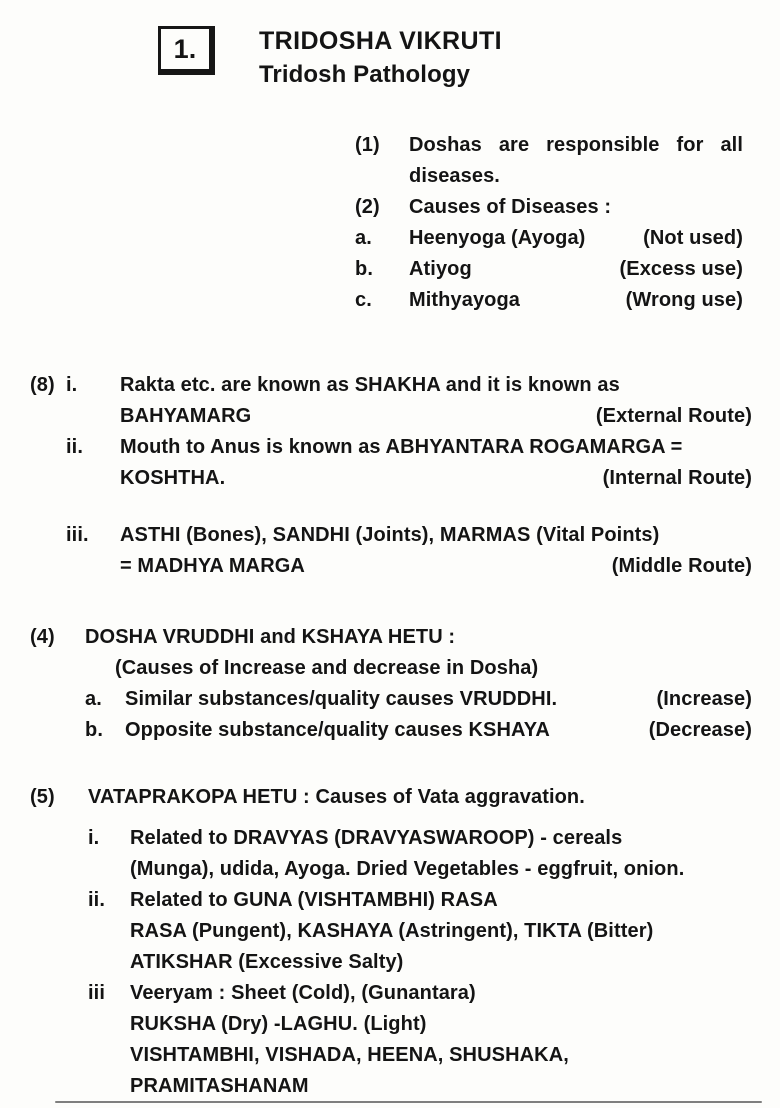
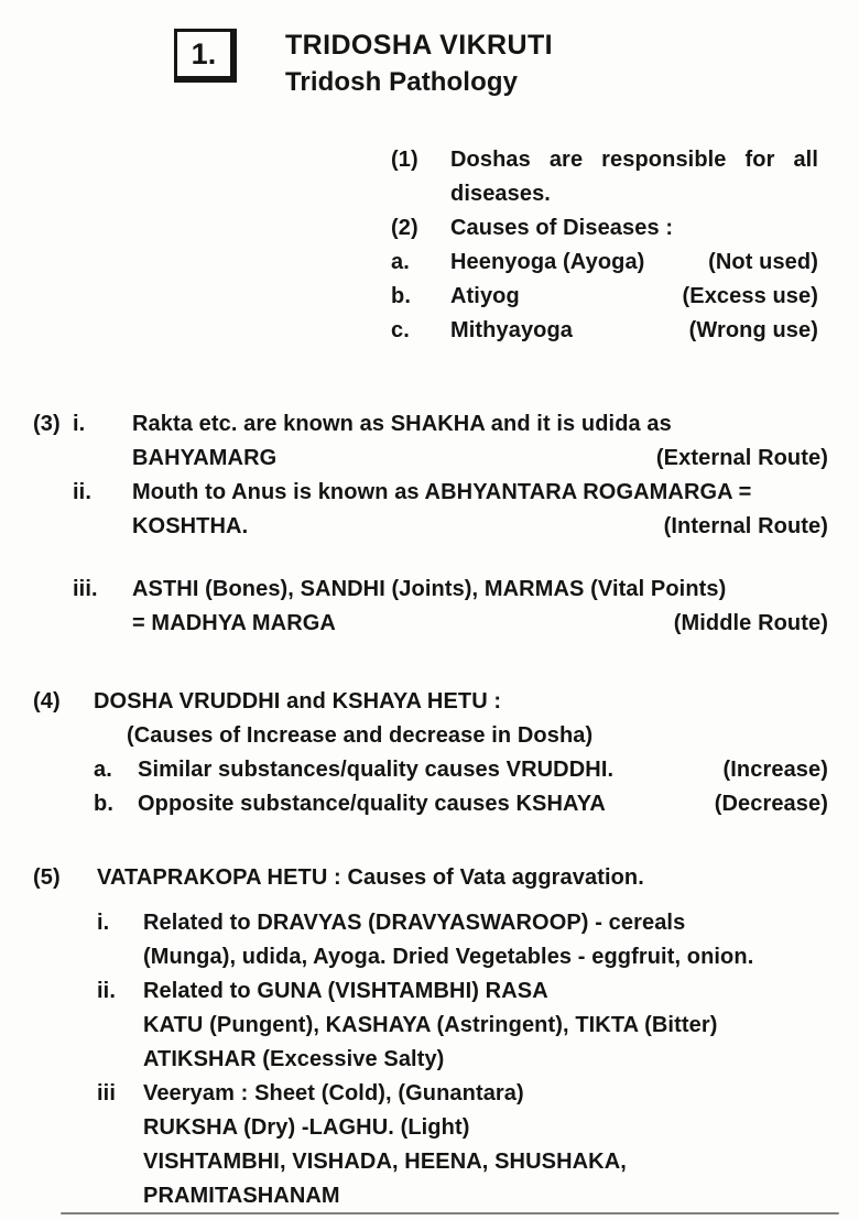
  1.
  TRIDOSHA VIKRUTI
  Tridosh Pathology
  (1)
  Doshas are responsible for all diseases.
  (2)
  Causes of Diseases :
  a.
  Heenyoga (Ayoga)
  (Not used)
  b.
  Atiyog
  (Excess use)
  c.
  Mithyayoga
  (Wrong use)
- (8)
+ (3)
  i.
- Rakta etc. are known as SHAKHA and it is known as
+ Rakta etc. are known as SHAKHA and it is udida as
  BAHYAMARG
  (External Route)
  ii.
  Mouth to Anus is known as ABHYANTARA ROGAMARGA =
  KOSHTHA.
  (Internal Route)
  iii.
  ASTHI (Bones), SANDHI (Joints), MARMAS (Vital Points)
  = MADHYA MARGA
  (Middle Route)
  (4)
  DOSHA VRUDDHI and KSHAYA HETU :
  (Causes of Increase and decrease in Dosha)
  a.
  Similar substances/quality causes VRUDDHI.
  (Increase)
  b.
  Opposite substance/quality causes KSHAYA
  (Decrease)
  (5)
  VATAPRAKOPA HETU : Causes of Vata aggravation.
  i.
  Related to DRAVYAS (DRAVYASWAROOP) - cereals
  (Munga), udida, Ayoga. Dried Vegetables - eggfruit, onion.
  ii.
  Related to GUNA (VISHTAMBHI) RASA
- RASA (Pungent), KASHAYA (Astringent), TIKTA (Bitter)
+ KATU (Pungent), KASHAYA (Astringent), TIKTA (Bitter)
  ATIKSHAR (Excessive Salty)
  iii
  Veeryam : Sheet (Cold), (Gunantara)
  RUKSHA (Dry) -LAGHU. (Light)
  VISHTAMBHI, VISHADA, HEENA, SHUSHAKA,
  PRAMITASHANAM
